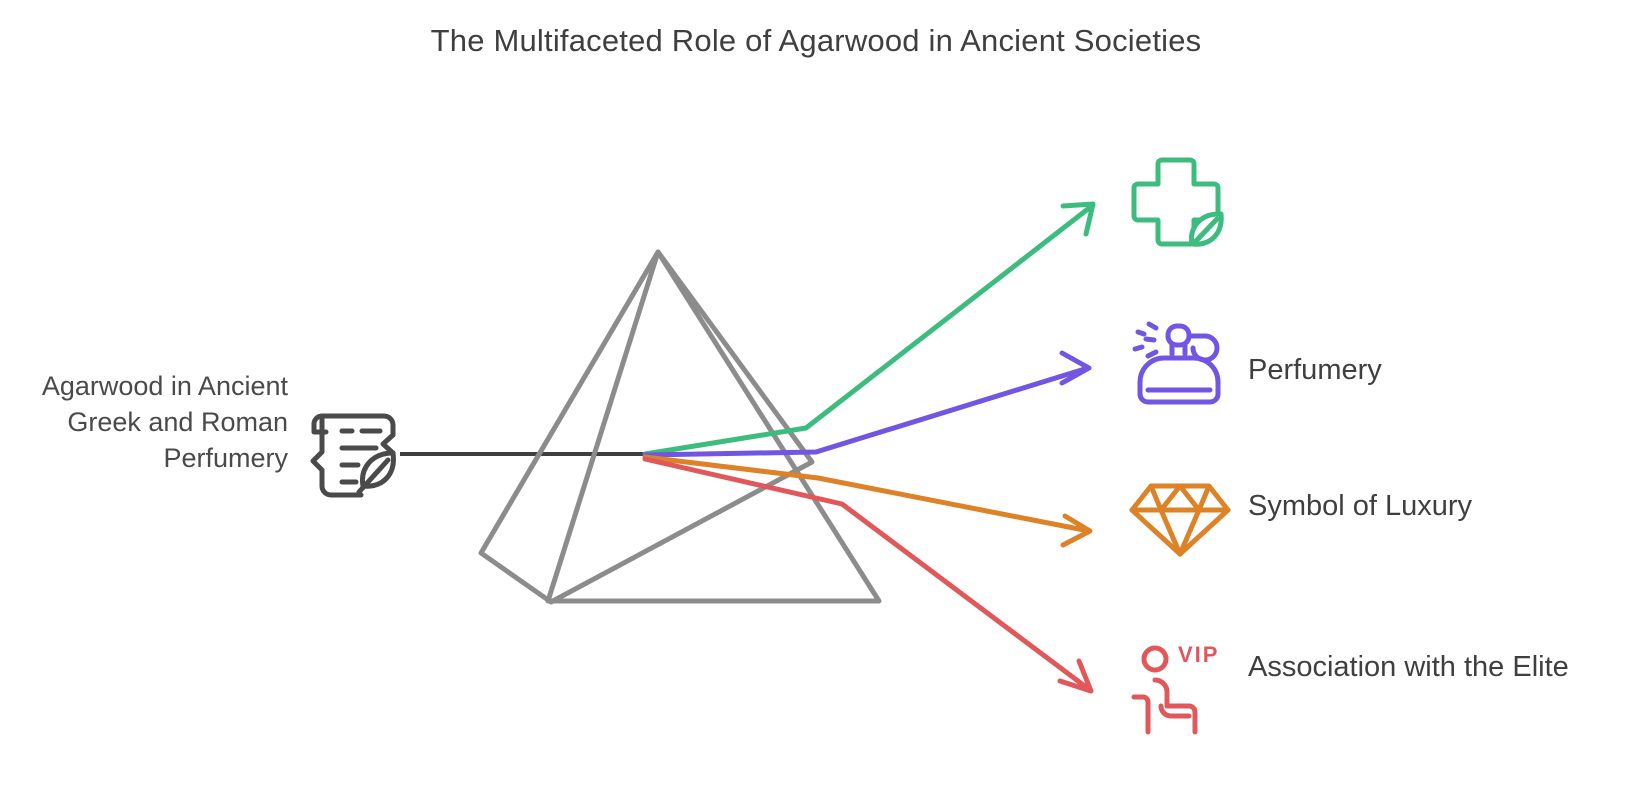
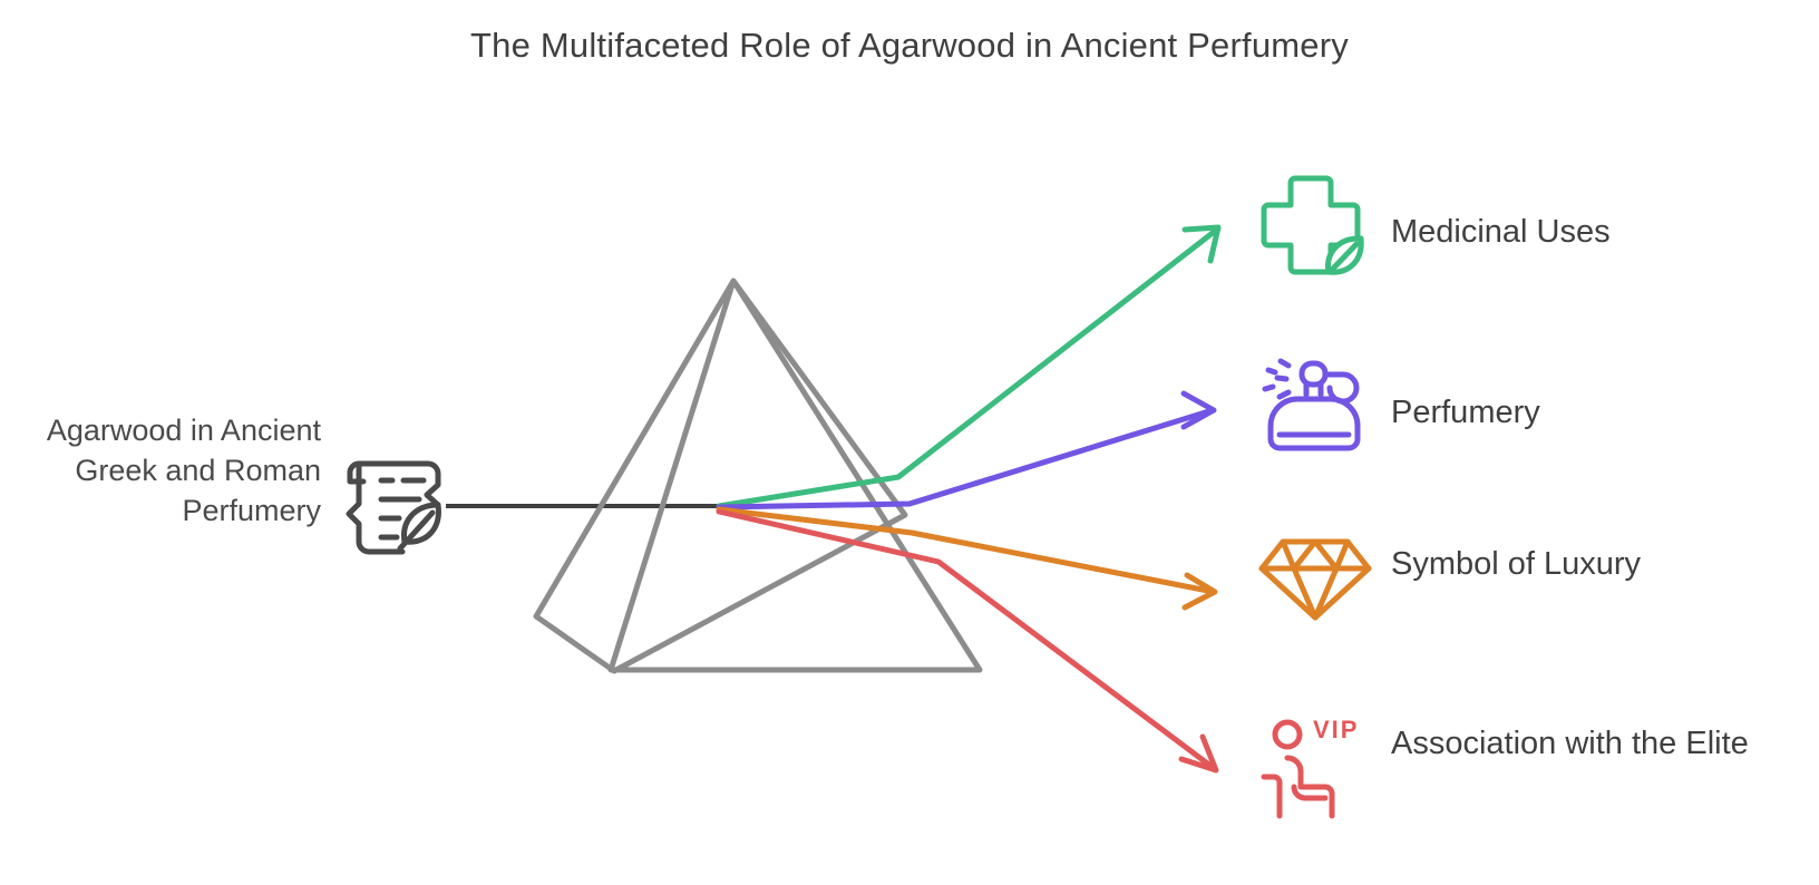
- The Multifaceted Role of Agarwood in Ancient Societies
+ The Multifaceted Role of Agarwood in Ancient Perfumery
  Agarwood in Ancient Greek and Roman Perfumery
  VIP
+ Medicinal Uses
  Perfumery
  Symbol of Luxury
  Association with the Elite
